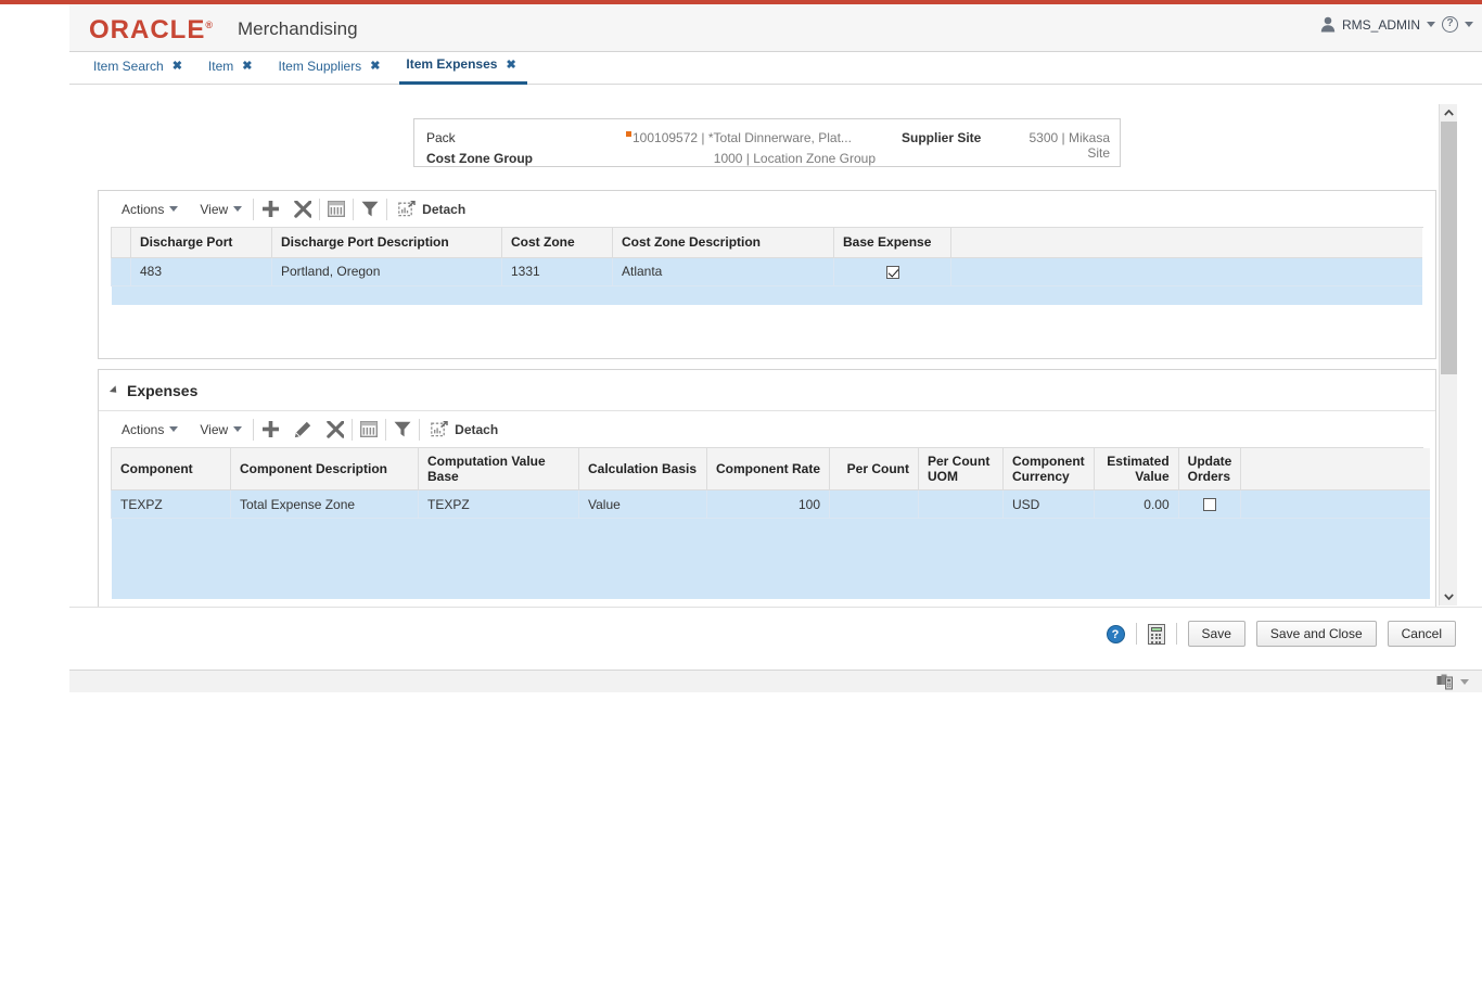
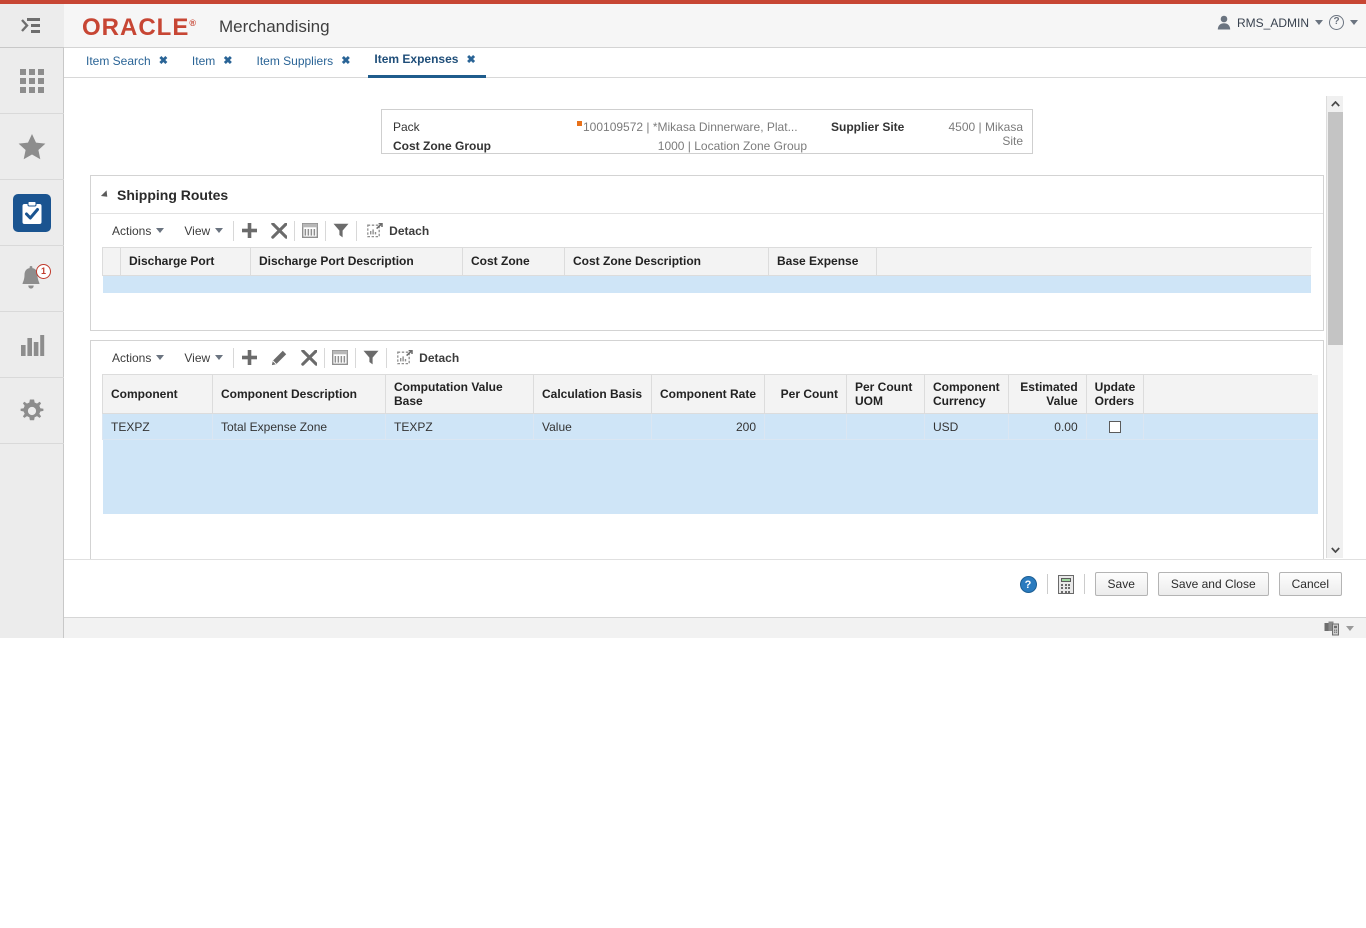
+ 1
  ORACLE®
  Merchandising
  RMS_ADMIN
  ?
  Item Search
  ✖
  Item
  ✖
  Item Suppliers
  ✖
  Item Expenses
  ✖
  Pack
- 100109572 | *Total Dinnerware, Plat...
+ 100109572 | *Mikasa Dinnerware, Plat...
  Supplier Site
- 5300 | Mikasa Site
+ 4500 | Mikasa Site
  Cost Zone Group
  1000 | Location Zone Group
+ Shipping Routes
  Actions
  View
  Detach
  	Discharge Port	Discharge Port Description	Cost Zone	Cost Zone Description	Base Expense
- 	483	Portland, Oregon	1331	Atlanta
- Expenses
  Actions
  View
  Detach
  Component	Component Description	Computation Value Base	Calculation Basis	Component Rate	Per Count	Per Count UOM	Component Currency	Estimated Value	Update Orders
- TEXPZ	Total Expense Zone	TEXPZ	Value	100			USD	0.00
+ TEXPZ	Total Expense Zone	TEXPZ	Value	200			USD	0.00
  ?
  Save
  Save and Close
  Cancel
